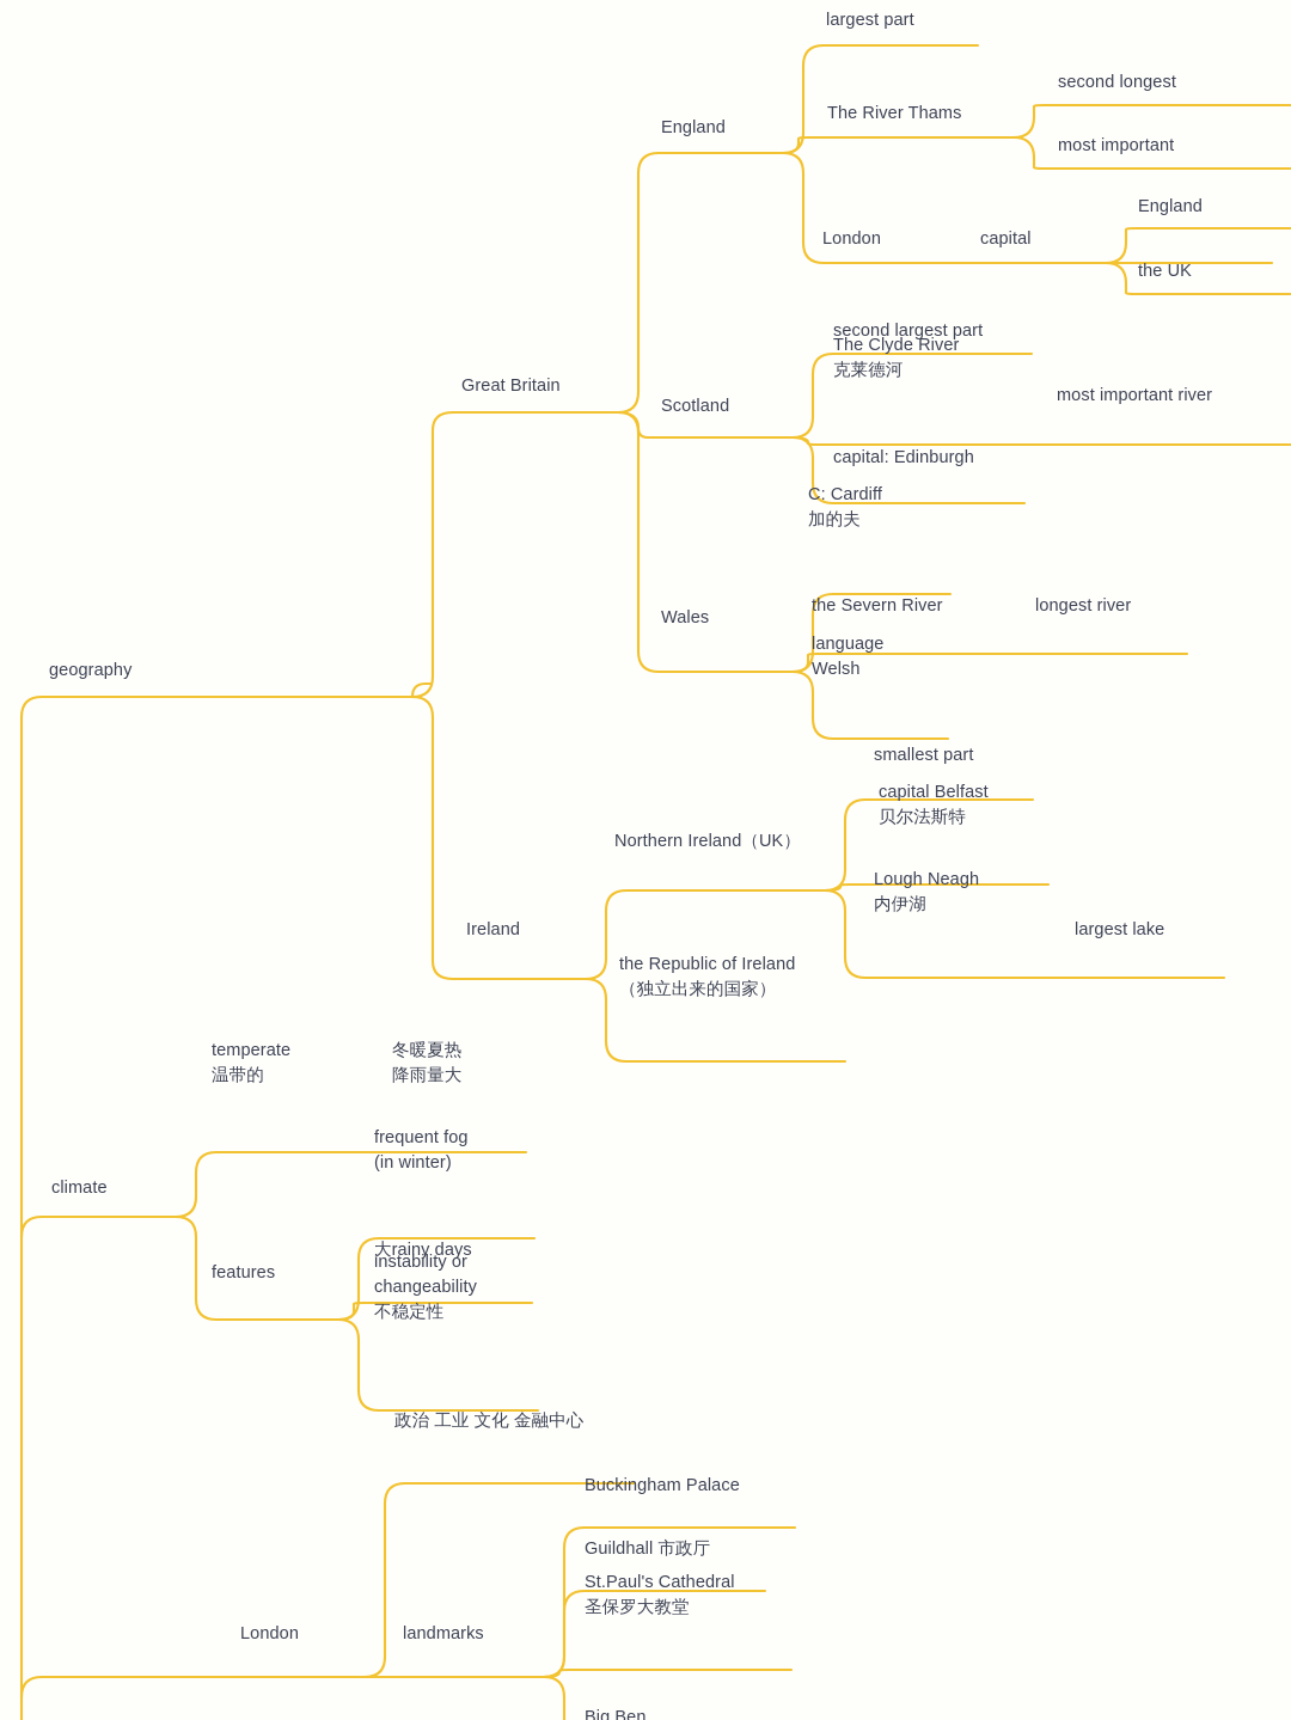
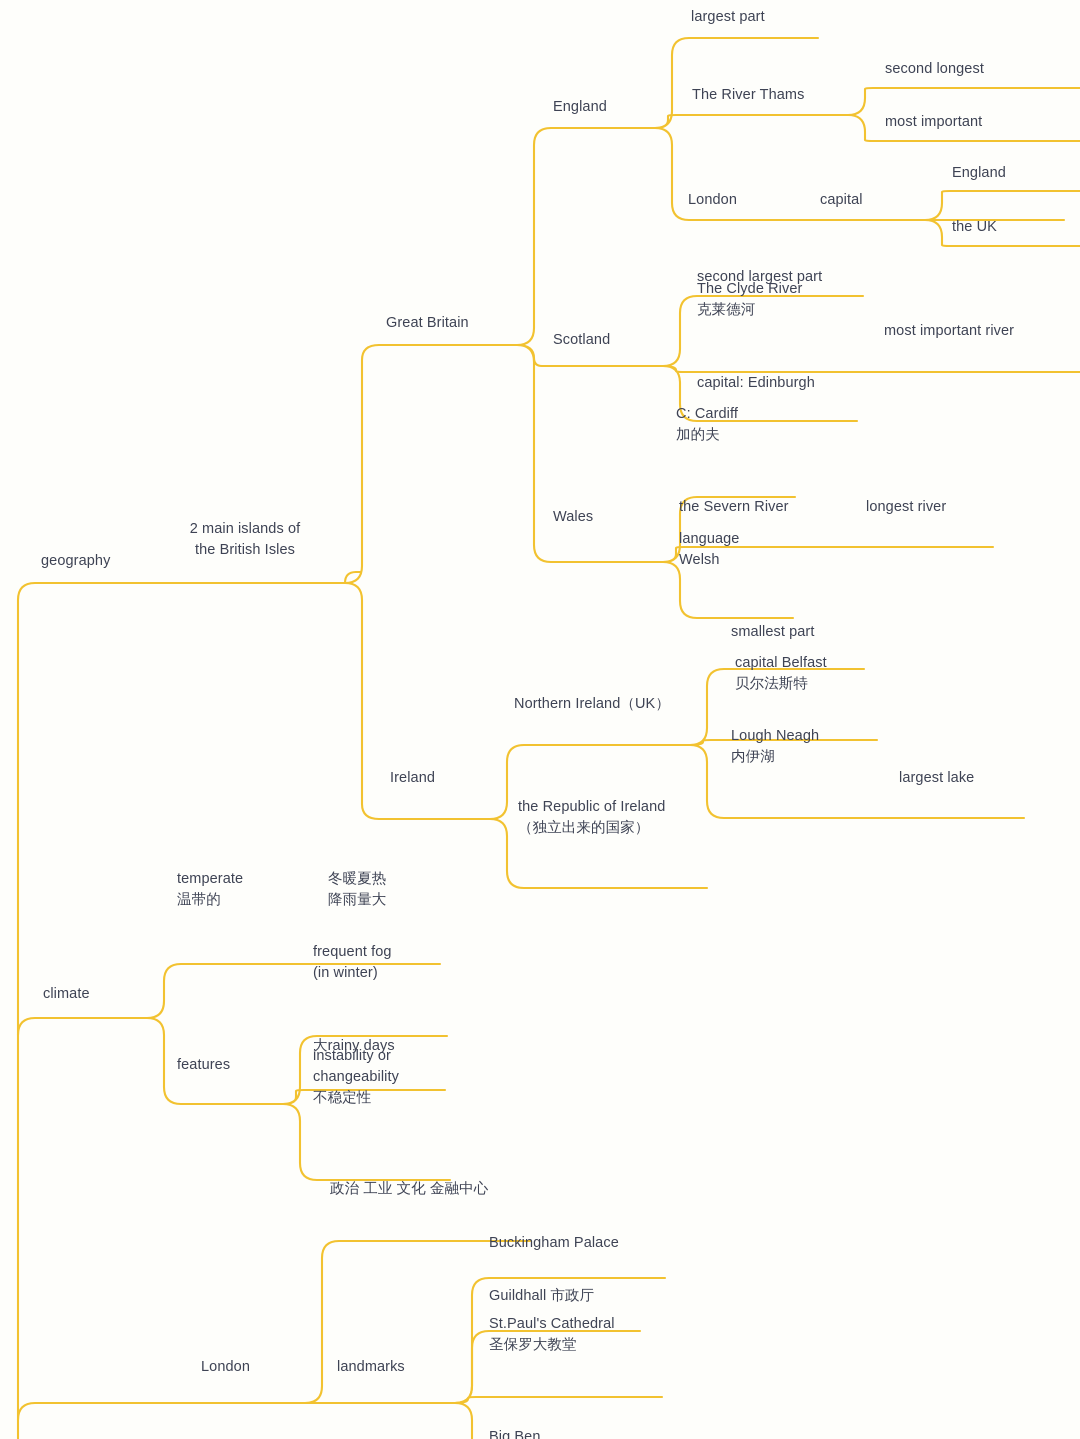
  geography
+ 2 main islands of
+ the British Isles
  Great Britain
  England
  largest part
  The River Thams
  second longest
  most important
  London
  capital
  England
  the UK
  Scotland
  second largest part
  The Clyde River
  克莱德河
  most important river
  capital: Edinburgh
  Wales
  C: Cardiff
  加的夫
  the Severn River
  longest river
  language
  Welsh
  Ireland
  Northern Ireland（UK）
  smallest part
  capital Belfast
  贝尔法斯特
  Lough Neagh
  内伊湖
  largest lake
  the Republic of Ireland
  （独立出来的国家）
  climate
  temperate
  温带的
  冬暖夏热
  降雨量大
  features
  frequent fog
  (in winter)
  大rainy days
  instability or
  changeability
  不稳定性
  London
  政治 工业 文化 金融中心
  landmarks
  Buckingham Palace
  Guildhall 市政厅
  St.Paul's Cathedral
  圣保罗大教堂
  Big Ben
